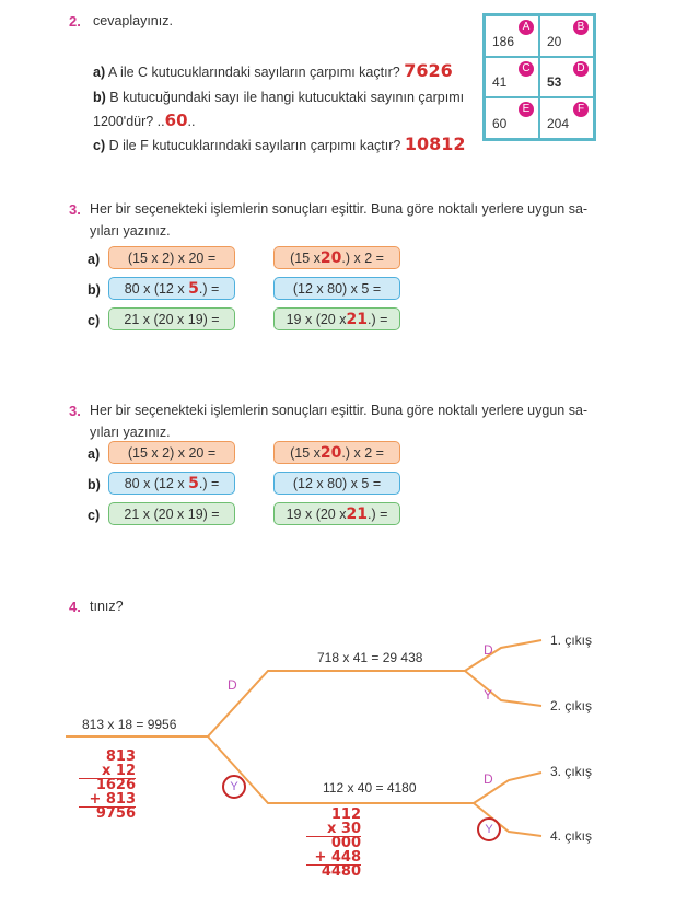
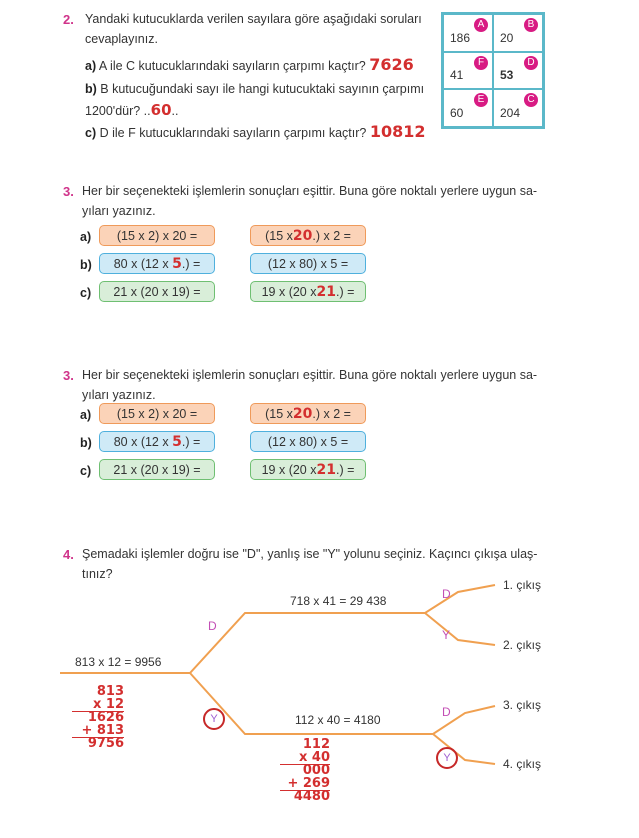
  2.
+ Yandaki kutucuklarda verilen sayılara göre aşağıdaki soruları
  cevaplayınız.
  a) A ile C kutucuklarındaki sayıların çarpımı kaçtır? 7626
  b) B kutucuğundaki sayı ile hangi kutucuktaki sayının çarpımı
  1200'dür? ..60..
  c) D ile F kutucuklarındaki sayıların çarpımı kaçtır? 10812
  A
  186
  B
  20
- C
+ F
  41
  D
  53
  E
  60
- F
+ C
  204
  3.
  Her bir seçenekteki işlemlerin sonuçları eşittir. Buna göre noktalı yerlere uygun sa-
  yıları yazınız.
  a)
  (15 x 2) x 20 =
  (15 x20.) x 2 =
  b)
  80 x (12 x 5.) =
  (12 x 80) x 5 =
  c)
  21 x (20 x 19) =
  19 x (20 x21.) =
  3.
  Her bir seçenekteki işlemlerin sonuçları eşittir. Buna göre noktalı yerlere uygun sa-
  yıları yazınız.
  a)
  (15 x 2) x 20 =
  (15 x20.) x 2 =
  b)
  80 x (12 x 5.) =
  (12 x 80) x 5 =
  c)
  21 x (20 x 19) =
  19 x (20 x21.) =
  4.
+ Şemadaki işlemler doğru ise "D", yanlış ise "Y" yolunu seçiniz. Kaçıncı çıkışa ulaş-
  tınız?
- 813 x 18 = 9956
+ 813 x 12 = 9956
  718 x 41 = 29 438
  112 x 40 = 4180
  D
  Y
  D
  Y
  D
  Y
  1. çıkış
  2. çıkış
  3. çıkış
  4. çıkış
  813
  x 12
  1626
  + 813
  9756
  112
- x 30
+ x 40
  000
- + 448
+ + 269
  4480
